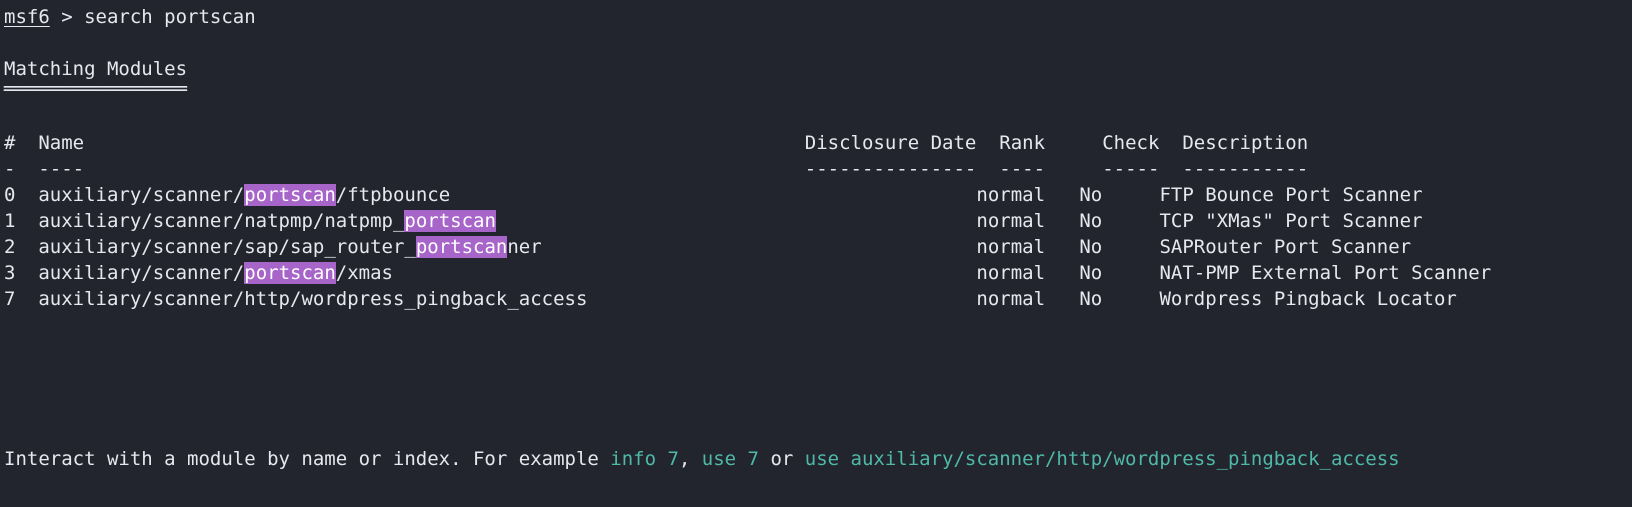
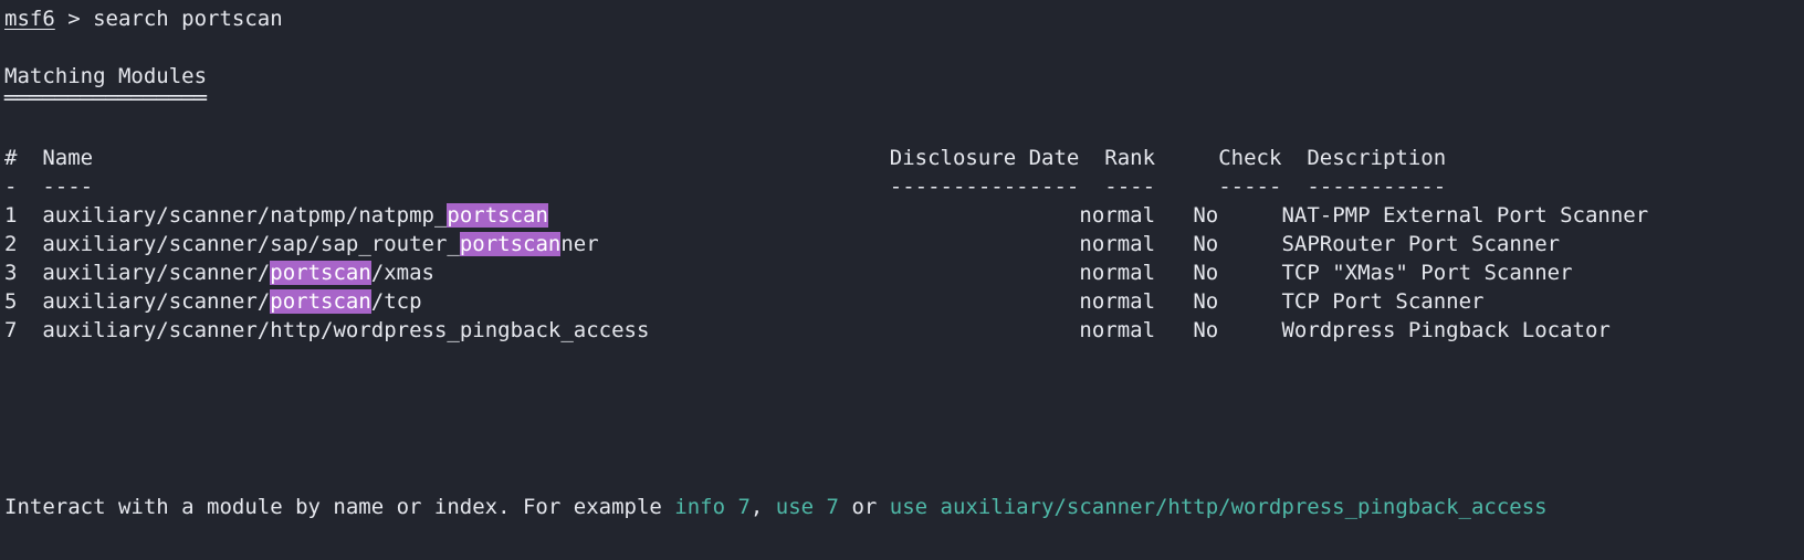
  msf6 > search portscan
  Matching Modules
  ════════════════
  # Name Disclosure Date Rank Check Description
  - ---- --------------- ---- ----- -----------
- 0 auxiliary/scanner/portscan/ftpbounce normal No FTP Bounce Port Scanner
- 1 auxiliary/scanner/natpmp/natpmp_portscan normal No TCP "XMas" Port Scanner
+ 1 auxiliary/scanner/natpmp/natpmp_portscan normal No NAT-PMP External Port Scanner
  2 auxiliary/scanner/sap/sap_router_portscanner normal No SAPRouter Port Scanner
- 3 auxiliary/scanner/portscan/xmas normal No NAT-PMP External Port Scanner
+ 3 auxiliary/scanner/portscan/xmas normal No TCP "XMas" Port Scanner
+ 5 auxiliary/scanner/portscan/tcp normal No TCP Port Scanner
  7 auxiliary/scanner/http/wordpress_pingback_access normal No Wordpress Pingback Locator
  Interact with a module by name or index. For example info 7, use 7 or use auxiliary/scanner/http/wordpress_pingback_access
